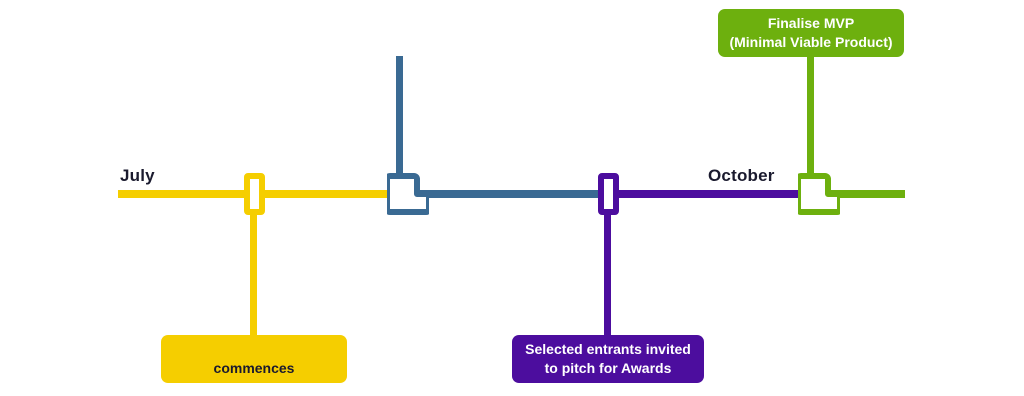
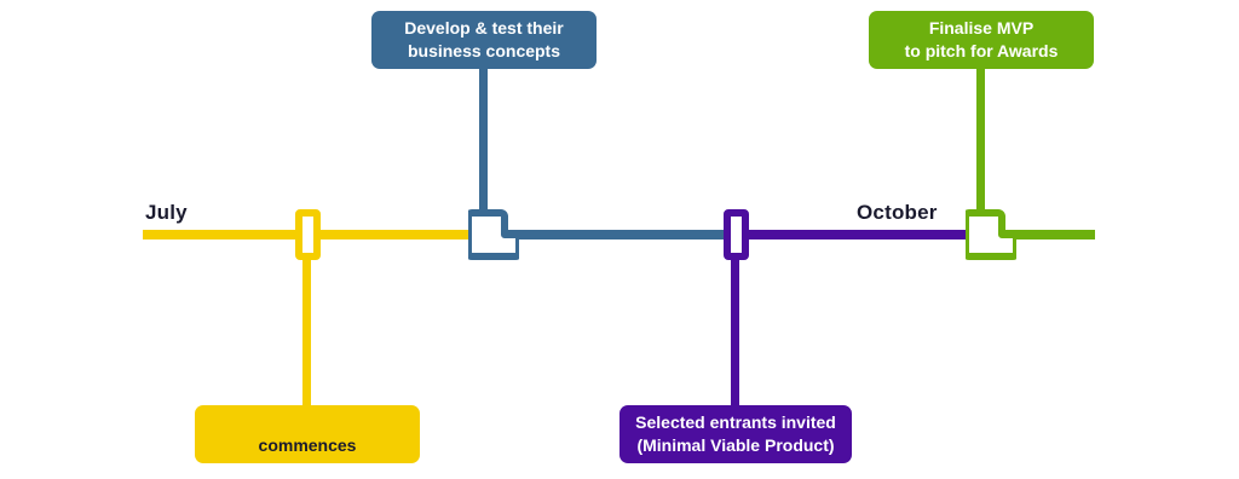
  July
  October
  commences
+ Develop & test their
+ business concepts
  Selected entrants invited
- to pitch for Awards
+ (Minimal Viable Product)
  Finalise MVP
- (Minimal Viable Product)
+ to pitch for Awards
